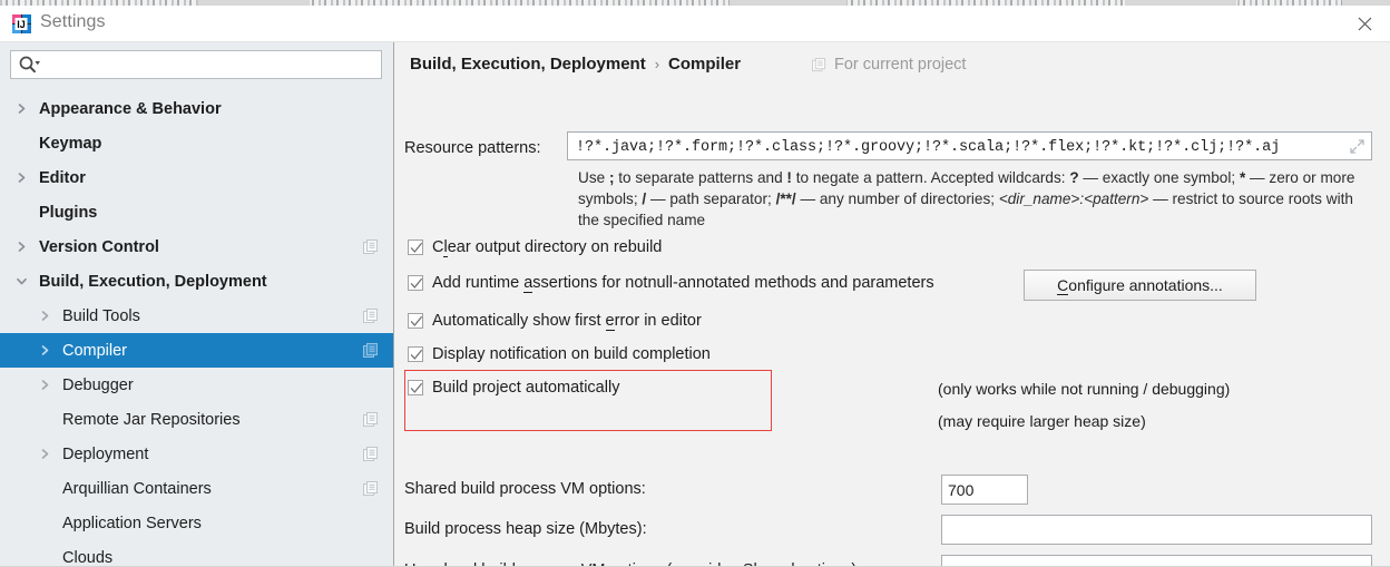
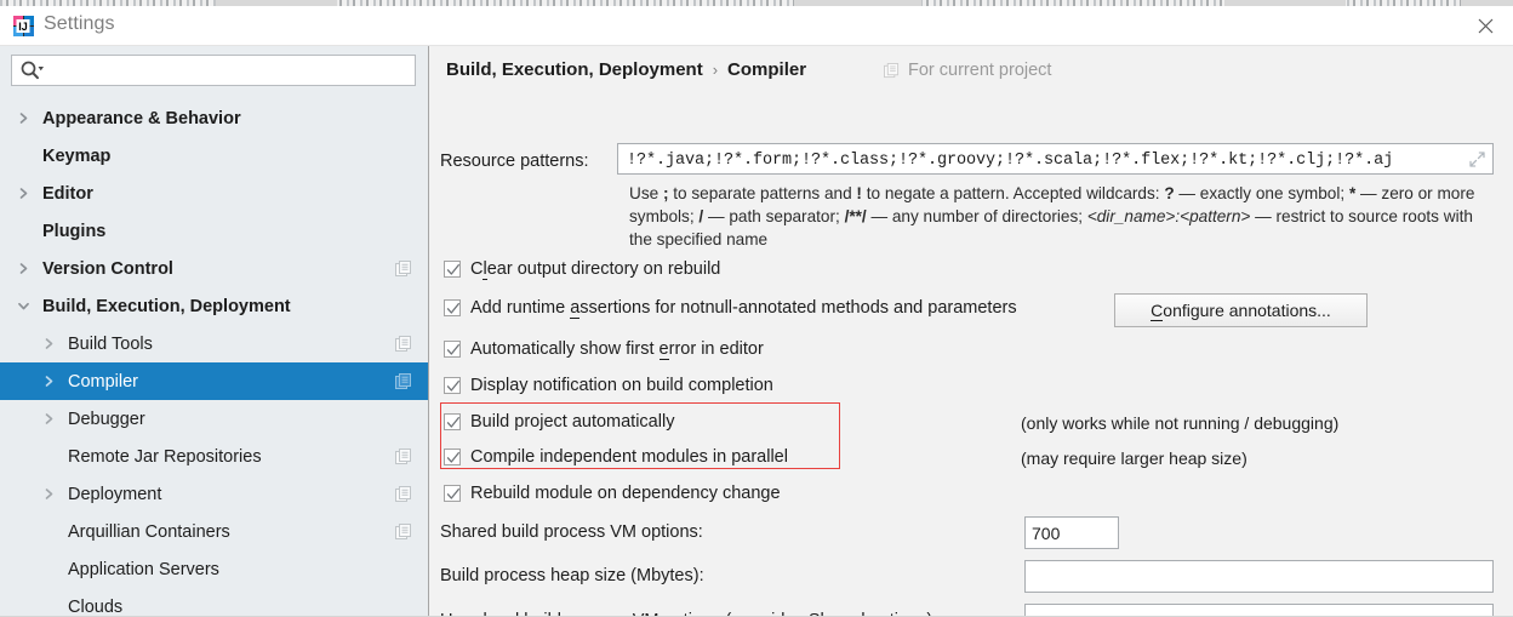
  IJ
  Settings
  Appearance & Behavior
  Keymap
  Editor
  Plugins
  Version Control
  Build, Execution, Deployment
  Build Tools
  Compiler
  Debugger
  Remote Jar Repositories
  Deployment
  Arquillian Containers
  Application Servers
  Clouds
  Build, Execution, Deployment
  ›
  Compiler
  For current project
  Resource patterns:
  !?*.java;!?*.form;!?*.class;!?*.groovy;!?*.scala;!?*.flex;!?*.kt;!?*.clj;!?*.aj
  Use ; to separate patterns and ! to negate a pattern. Accepted wildcards: ? — exactly one symbol; * — zero or more symbols; / — path separator; /**/ — any number of directories; <dir_name>:<pattern> — restrict to source roots with the specified name
  Clear output directory on rebuild
  Add runtime assertions for notnull-annotated methods and parameters
  Configure annotations...
  Automatically show first error in editor
  Display notification on build completion
  Build project automatically
+ Compile independent modules in parallel
+ Rebuild module on dependency change
  (only works while not running / debugging)
  (may require larger heap size)
  Shared build process VM options:
  700
  Build process heap size (Mbytes):
